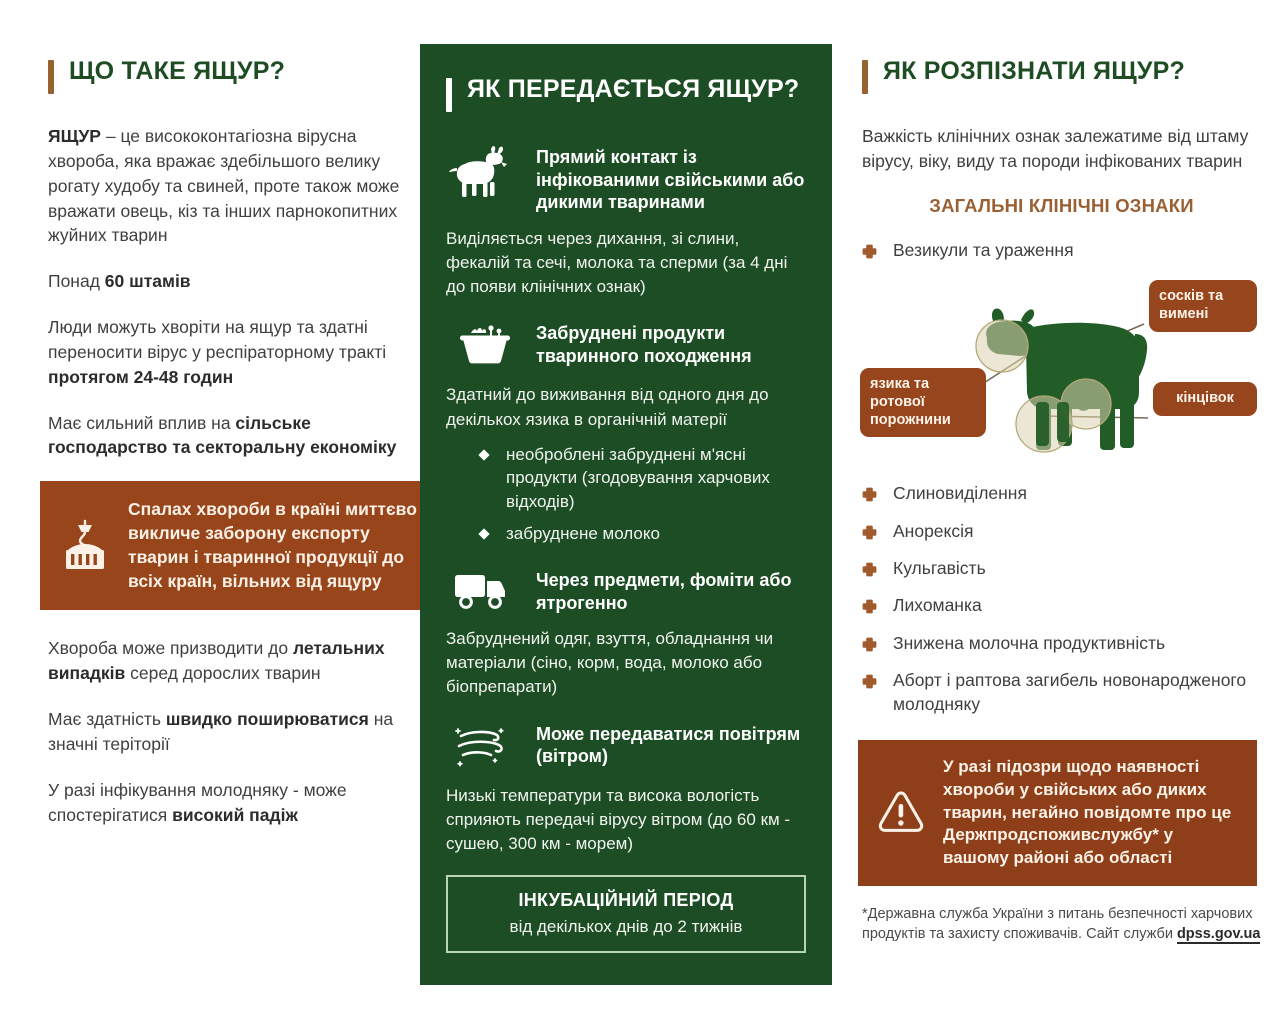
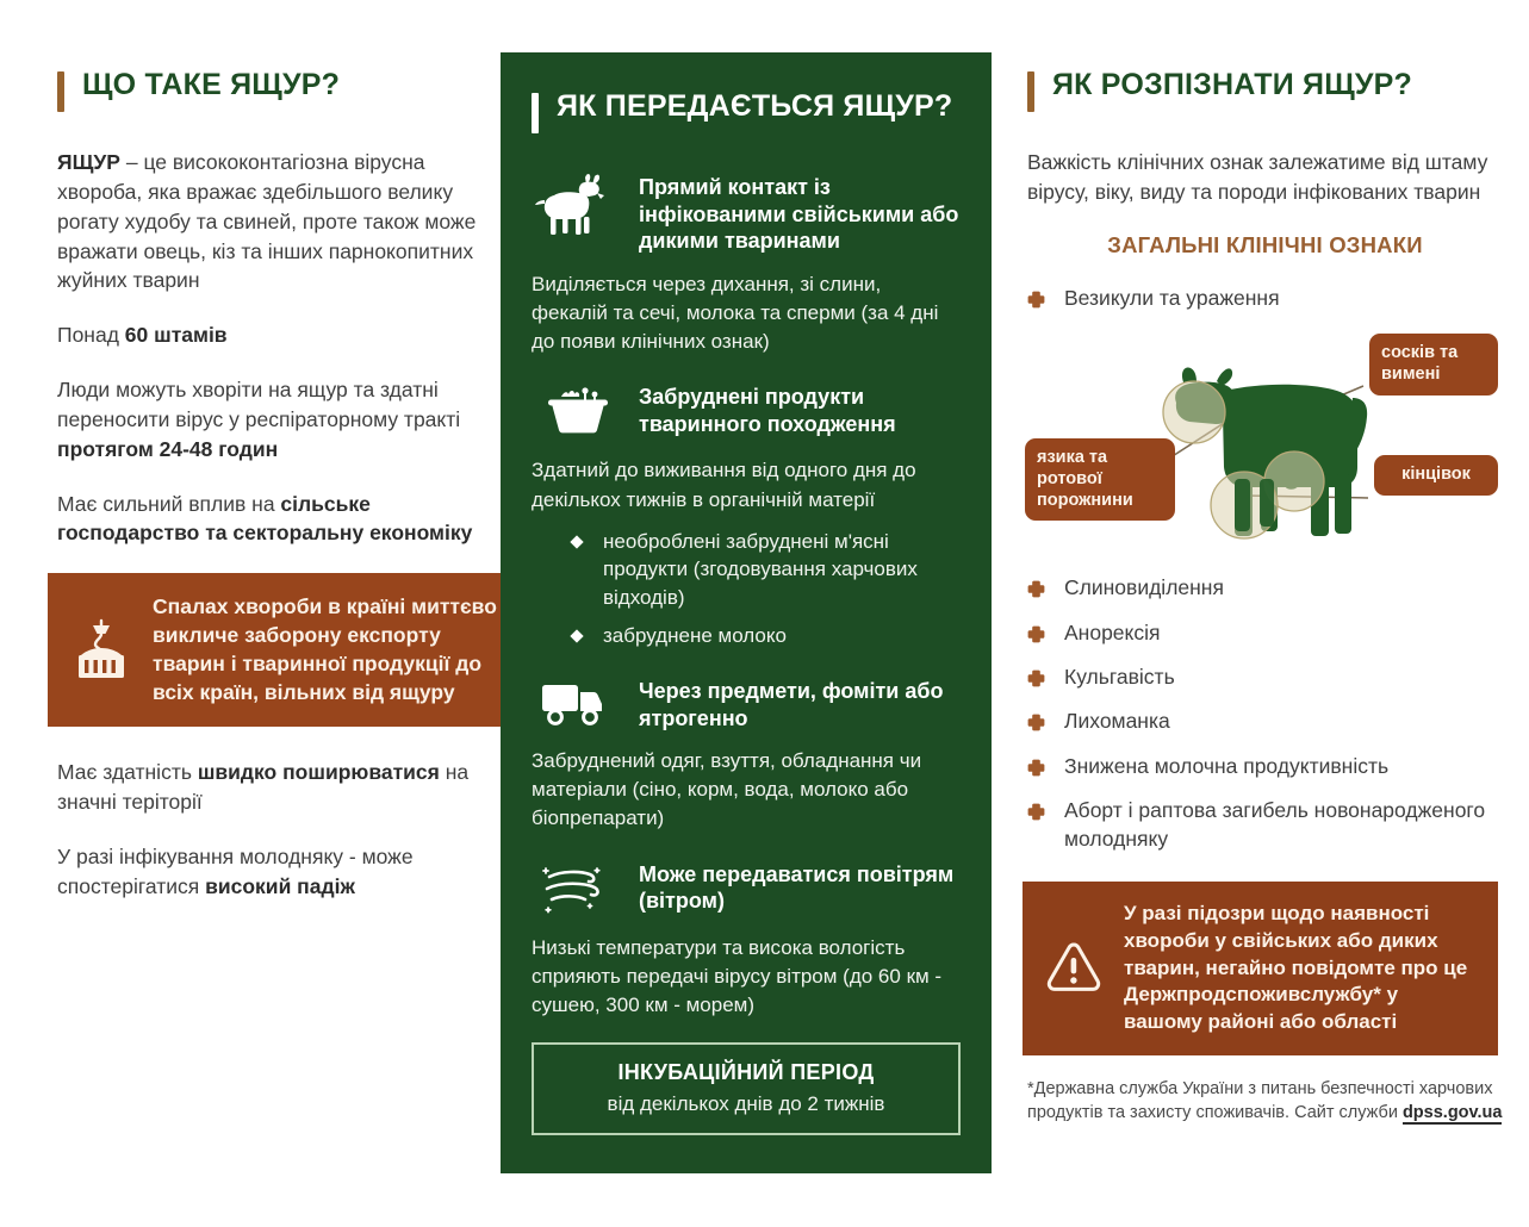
  ЩО ТАКЕ ЯЩУР?
  ЯЩУР – це висококонтагіозна вірусна хвороба, яка вражає здебільшого велику рогату худобу та свиней, проте також може вражати овець, кіз та інших парнокопитних жуйних тварин
  Понад 60 штамів
  Люди можуть хворіти на ящур та здатні переносити вірус у респіраторному тракті протягом 24-48 годин
  Має сильний вплив на сільське господарство та секторальну економіку
  Спалах хвороби в країні миттєво викличе заборону експорту тварин і тваринної продукції до всіх країн, вільних від ящуру
- Хвороба може призводити до летальних випадків серед дорослих тварин
  Має здатність швидко поширюватися на значні теріторії
  У разі інфікування молодняку - може спостерігатися високий падіж
  ЯК ПЕРЕДАЄТЬСЯ ЯЩУР?
  Прямий контакт із інфікованими свійськими або дикими тваринами
  Виділяється через дихання, зі слини, фекалій та сечі, молока та сперми (за 4 дні до появи клінічних ознак)
  Забруднені продукти тваринного походження
- Здатний до виживання від одного дня до декількох язика в органічній матерії
+ Здатний до виживання від одного дня до декількох тижнів в органічній матерії
  необроблені забруднені м'ясні продукти (згодовування харчових відходів)
  забруднене молоко
  Через предмети, фоміти або ятрогенно
  Забруднений одяг, взуття, обладнання чи матеріали (сіно, корм, вода, молоко або біопрепарати)
  Може передаватися повітрям (вітром)
  Низькі температури та висока вологість сприяють передачі вірусу вітром (до 60 км - сушею, 300 км - морем)
  ІНКУБАЦІЙНИЙ ПЕРІОД
  від декількох днів до 2 тижнів
  ЯК РОЗПІЗНАТИ ЯЩУР?
  Важкість клінічних ознак залежатиме від штаму вірусу, віку, виду та породи інфікованих тварин
  ЗАГАЛЬНІ КЛІНІЧНІ ОЗНАКИ
  Везикули та ураження
  сосків та вимені
  язика та ротової порожнини
  кінцівок
  Слиновиділення
  Анорексія
  Кульгавість
  Лихоманка
  Знижена молочна продуктивність
  Аборт і раптова загибель новонародженого молодняку
  У разі підозри щодо наявності хвороби у свійських або диких тварин, негайно повідомте про це Держпродспоживслужбу* у вашому районі або області
  *Державна служба України з питань безпечності харчових продуктів та захисту споживачів. Сайт служби dpss.gov.ua
